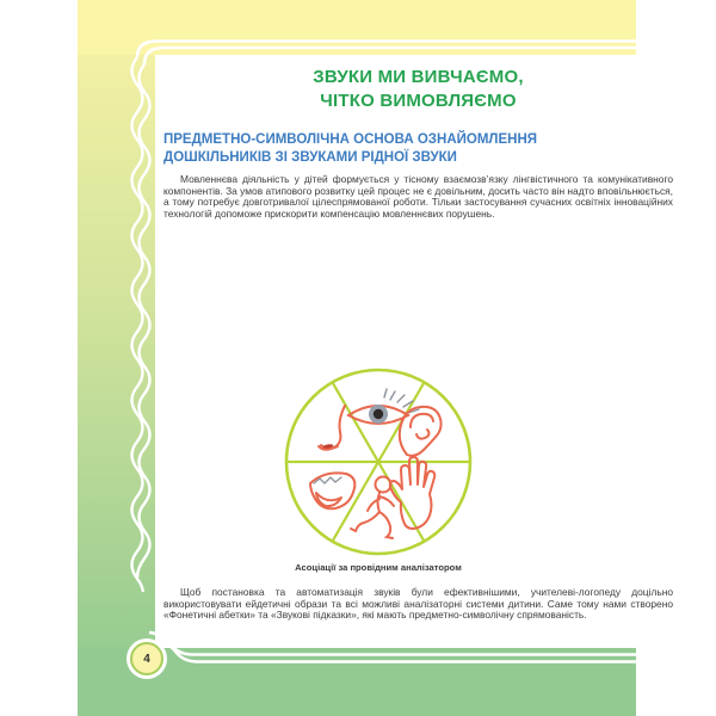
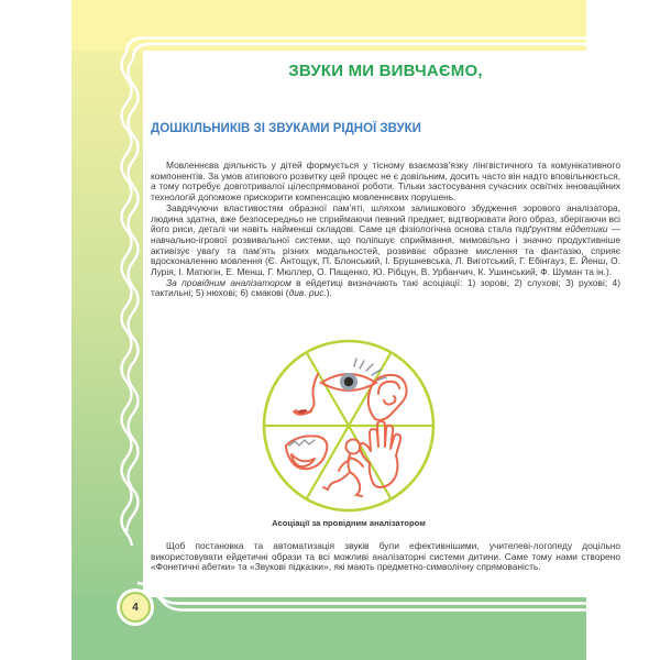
  ЗВУКИ МИ ВИВЧАЄМО,
- ЧІТКО ВИМОВЛЯЄМО
- ПРЕДМЕТНО-СИМВОЛІЧНА ОСНОВА ОЗНАЙОМЛЕННЯ
  ДОШКІЛЬНИКІВ ЗІ ЗВУКАМИ РІДНОЇ ЗВУКИ
  Мовленнєва діяльність у дітей формується у тісному взаємозв’язку лінгвістичного та комунікативного компонентів. За умов атипового розвитку цей процес не є довільним, досить часто він надто вповільнюється, а тому потребує довготривалої цілеспрямованої роботи. Тільки застосування сучасних освітніх інноваційних технологій допоможе прискорити компенсацію мовленнєвих порушень.
+ Завдячуючи властивостям образної пам’яті, шляхом залишкового збудження зорового аналізатора, людина здатна, вже безпосередньо не сприймаючи певний предмет, відтворювати його образ, зберігаючи всі його риси, деталі чи навіть найменші складові. Саме ця фізіологічна основа стала підґрунтям ейдетики — навчально-ігрової розвивальної системи, що поліпшує сприймання, мимовільно і значно продуктивніше активізує увагу та пам’ять різних модальностей, розвиває образне мислення та фантазію, сприяє вдосконаленню мовлення (Є. Антощук, П. Блонський, І. Брушневська, Л. Виготський, Г. Ебінгауз, Е. Йенш, О. Лурія, І. Матюгін, Е. Менш, Г. Мюллер, О. Пащенко, Ю. Рібцун, В. Урбанчич, К. Ушинський, Ф. Шуман та ін.).
+ За провідним аналізатором в ейдетиці визначають такі асоціації: 1) зорові; 2) слухові; 3) рухові; 4) тактильні; 5) нюхові; 6) смакові (див. рис.).
  Асоціації за провідним аналізатором
  Щоб постановка та автоматизація звуків були ефективнішими, учителеві-логопеду доцільно використовувати ейдетичні образи та всі можливі аналізаторні системи дитини. Саме тому нами створено «Фонетичні абетки» та «Звукові підказки», які мають предметно-символічну спрямованість.
  4
